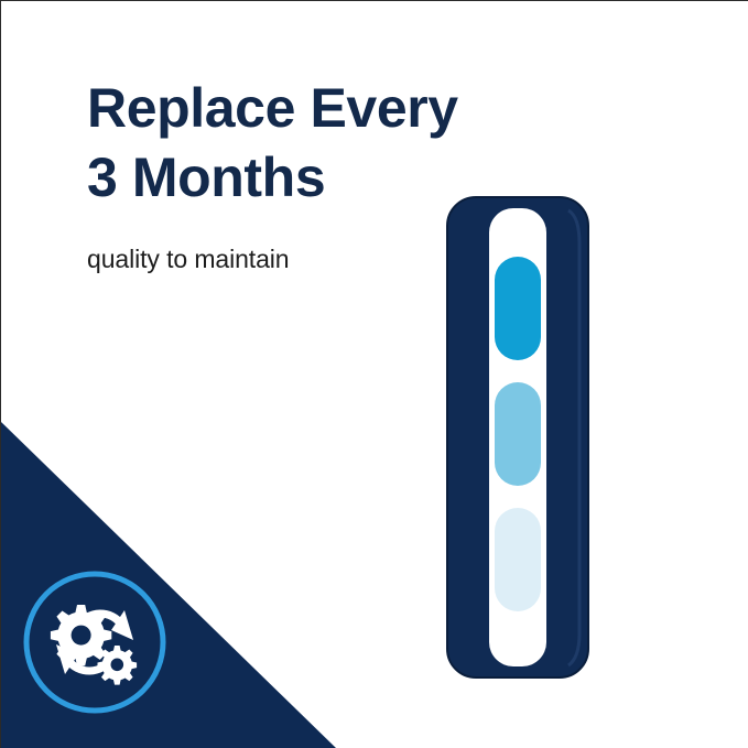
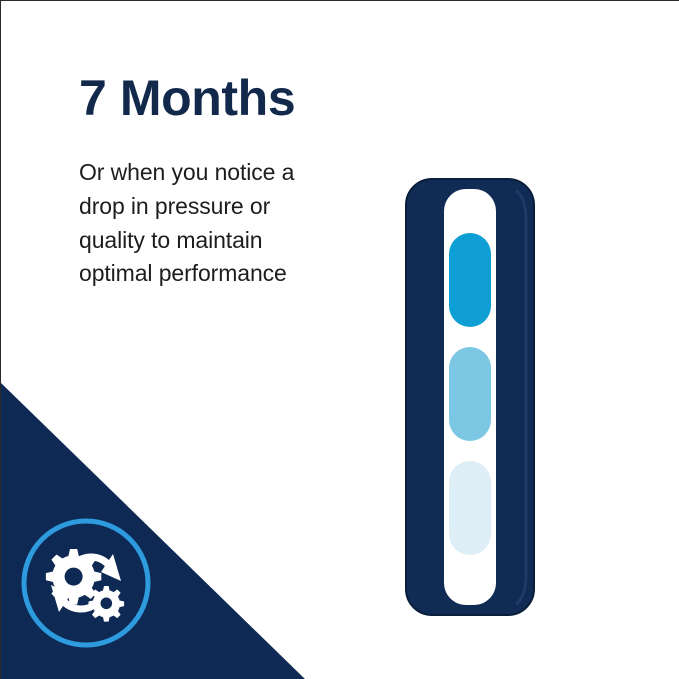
- Replace Every
- 3 Months
+ 7 Months
+ Or when you notice a
+ drop in pressure or
  quality to maintain
+ optimal performance
